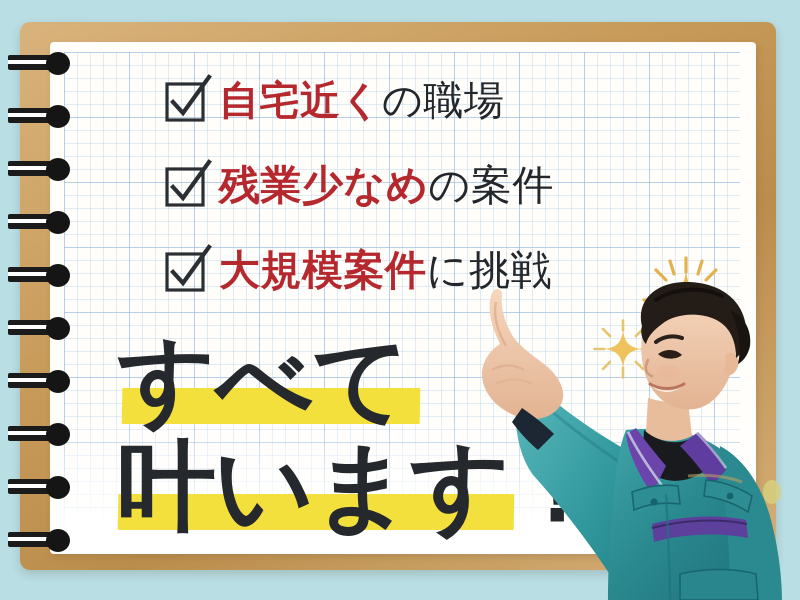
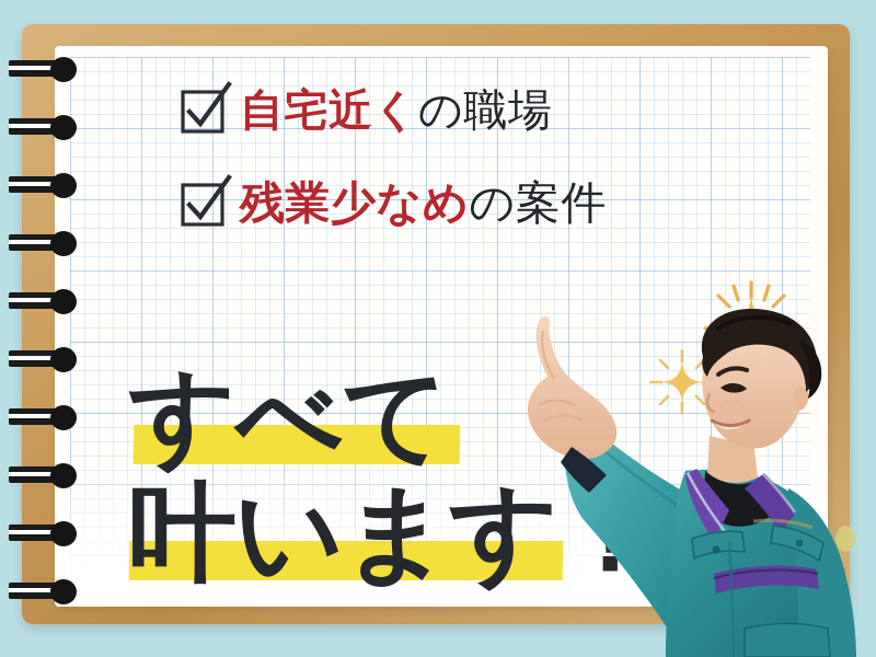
  自宅近くの職場
  残業少なめの案件
- 大規模案件に挑戦
  すべて
  叶います
